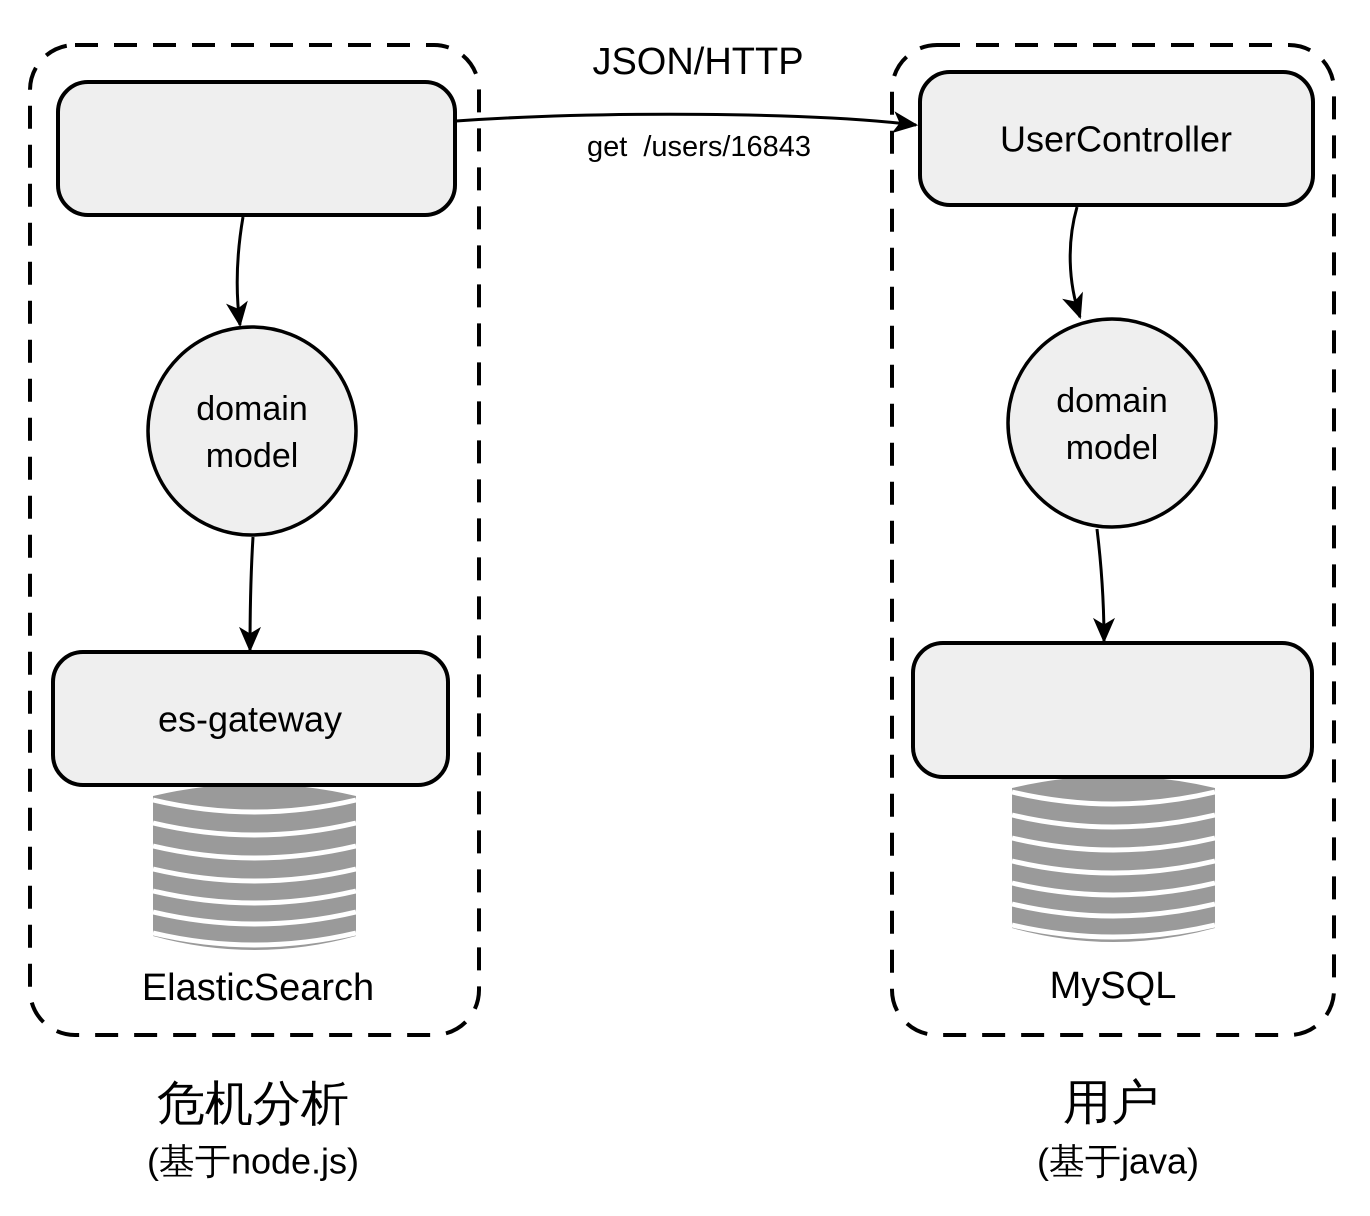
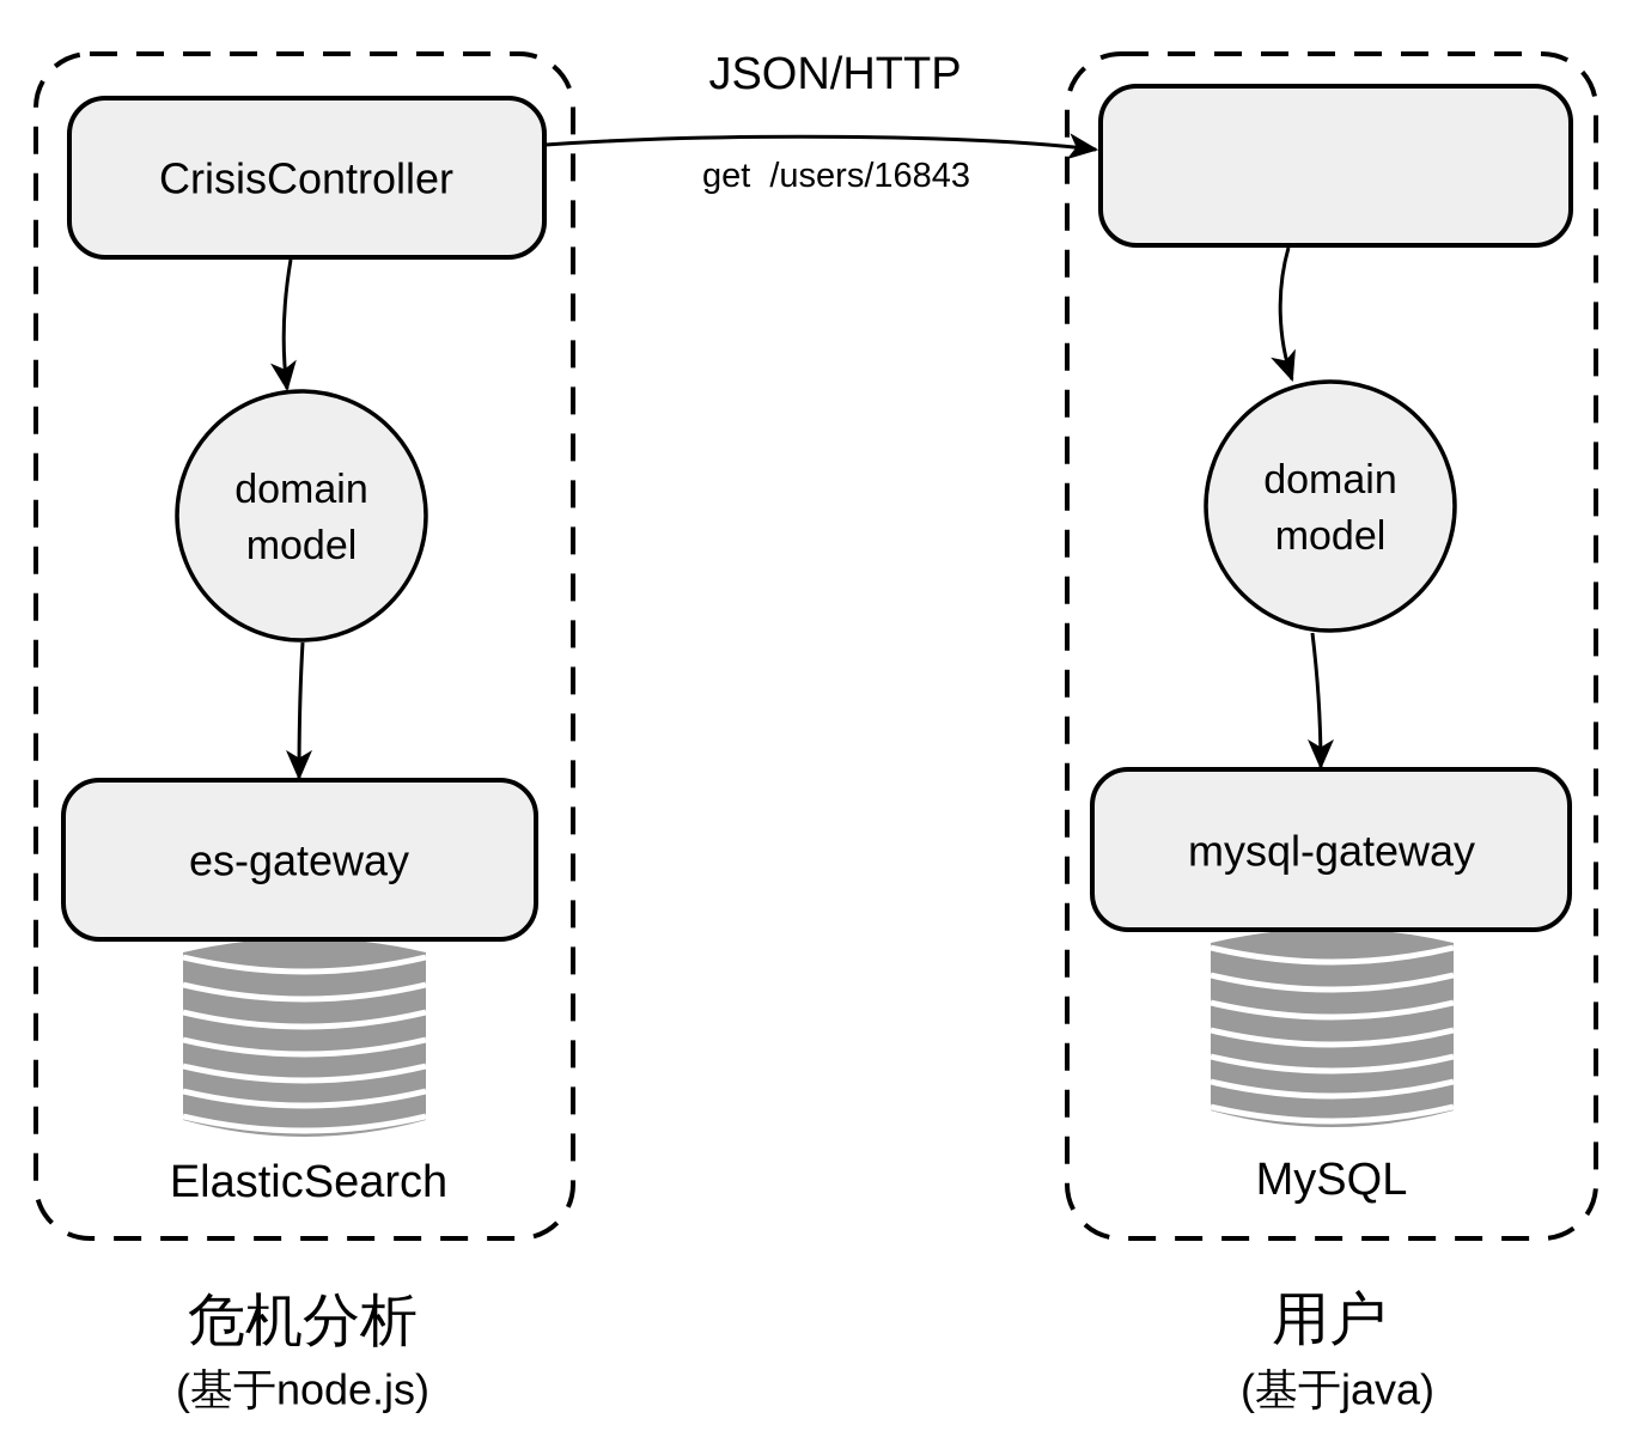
+ CrisisController
  domain
  model
  es-gateway
  ElasticSearch
  危机分析
  (基于node.js)
- UserController
  domain
  model
+ mysql-gateway
  MySQL
  用户
  (基于java)
  JSON/HTTP
  get /users/16843
